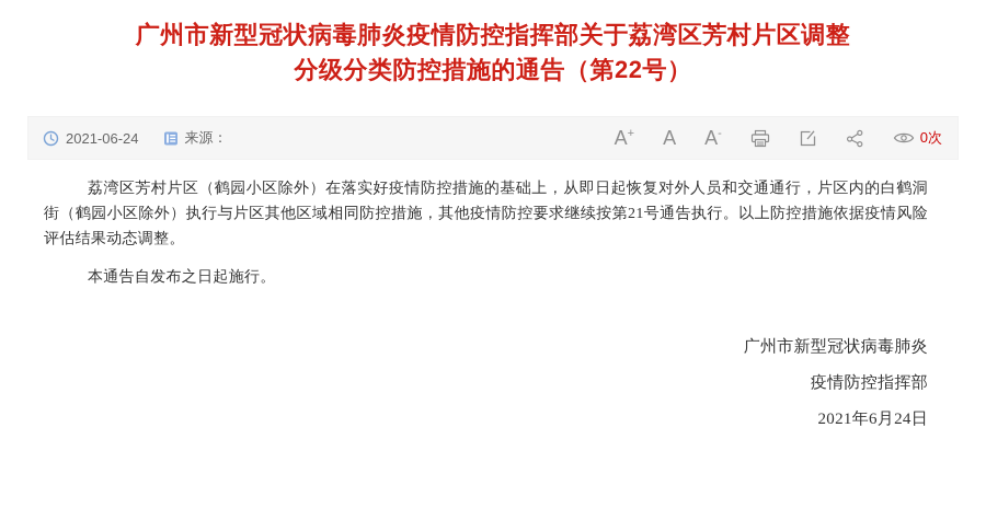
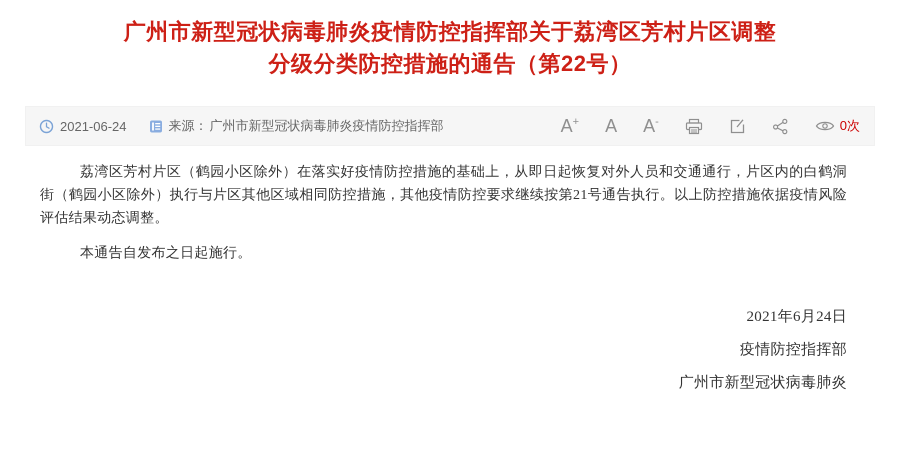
  广州市新型冠状病毒肺炎疫情防控指挥部关于荔湾区芳村片区调整
  分级分类防控措施的通告（第22号）
  2021-06-24
  来源：
+ 广州市新型冠状病毒肺炎疫情防控指挥部
  A
  +
  A
  A
  -
  0次
  荔湾区芳村片区（鹤园小区除外）在落实好疫情防控措施的基础上，从即日起恢复对外人员和交通通行，片区内的白鹤洞街（鹤园小区除外）执行与片区其他区域相同防控措施，其他疫情防控要求继续按第21号通告执行。以上防控措施依据疫情风险评估结果动态调整。
  本通告自发布之日起施行。
- 广州市新型冠状病毒肺炎
+ 2021年6月24日
  疫情防控指挥部
- 2021年6月24日
+ 广州市新型冠状病毒肺炎
